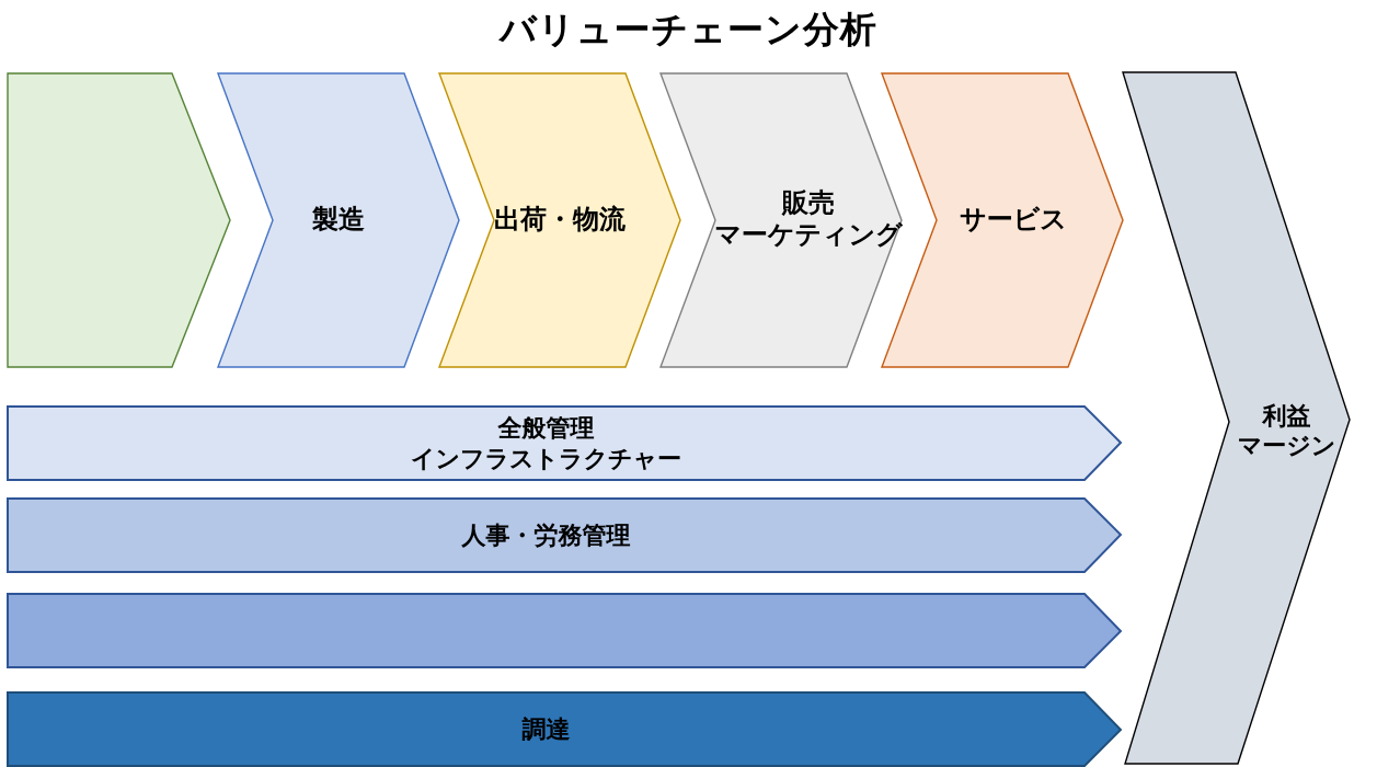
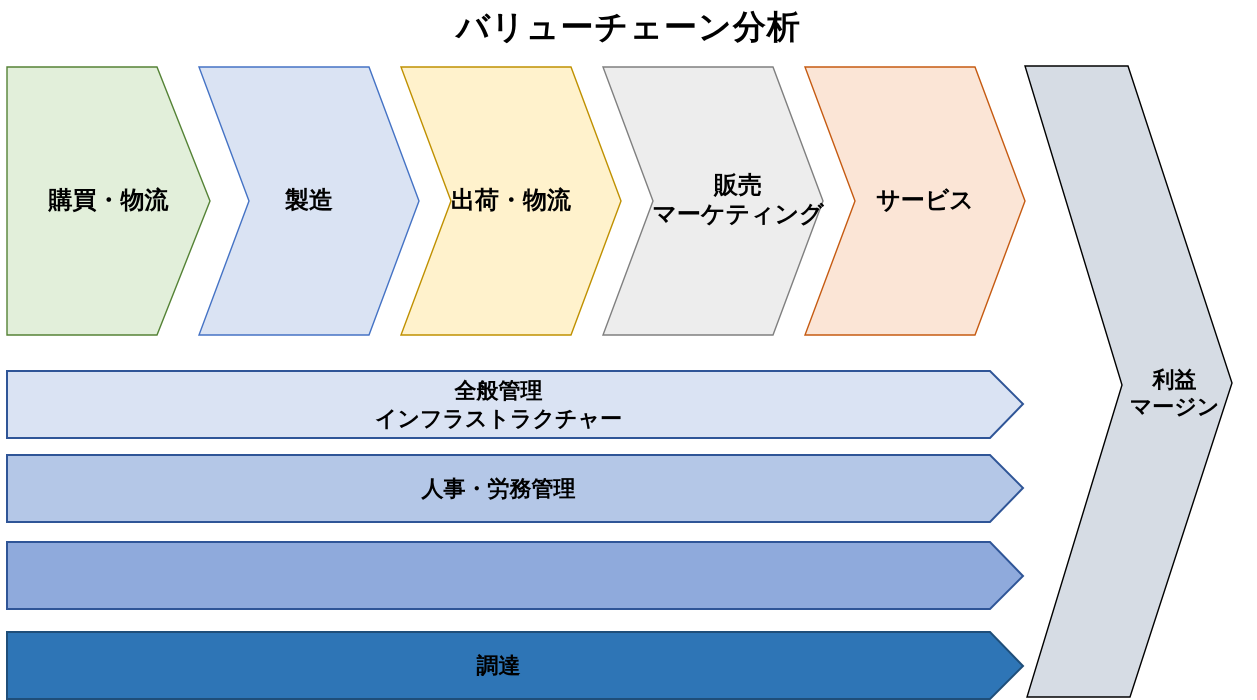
  バリューチェーン分析
+ 購買・物流
  製造
  出荷・物流
  販売
  マーケティング
  サービス
  全般管理
  インフラストラクチャー
  人事・労務管理
  調達
  利益
  マージン
